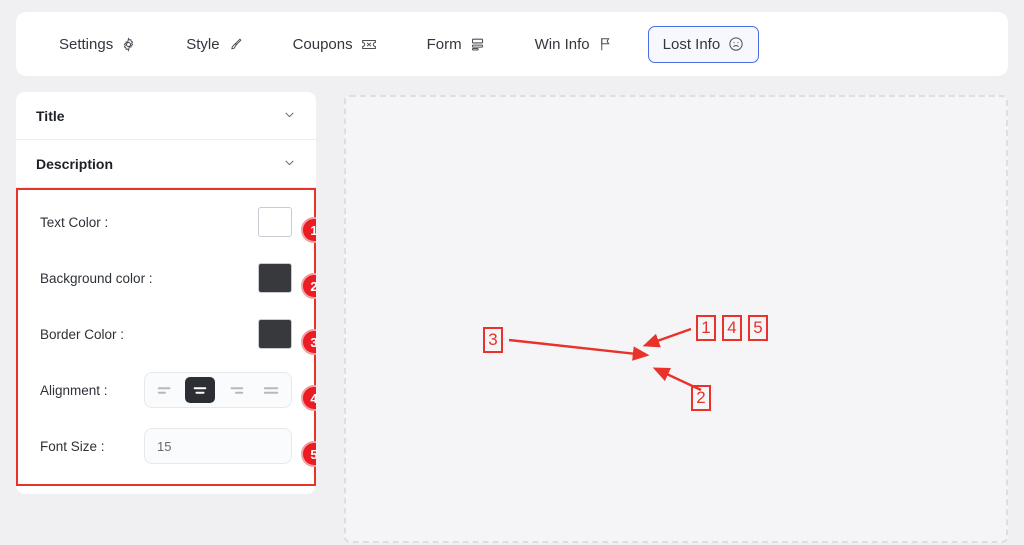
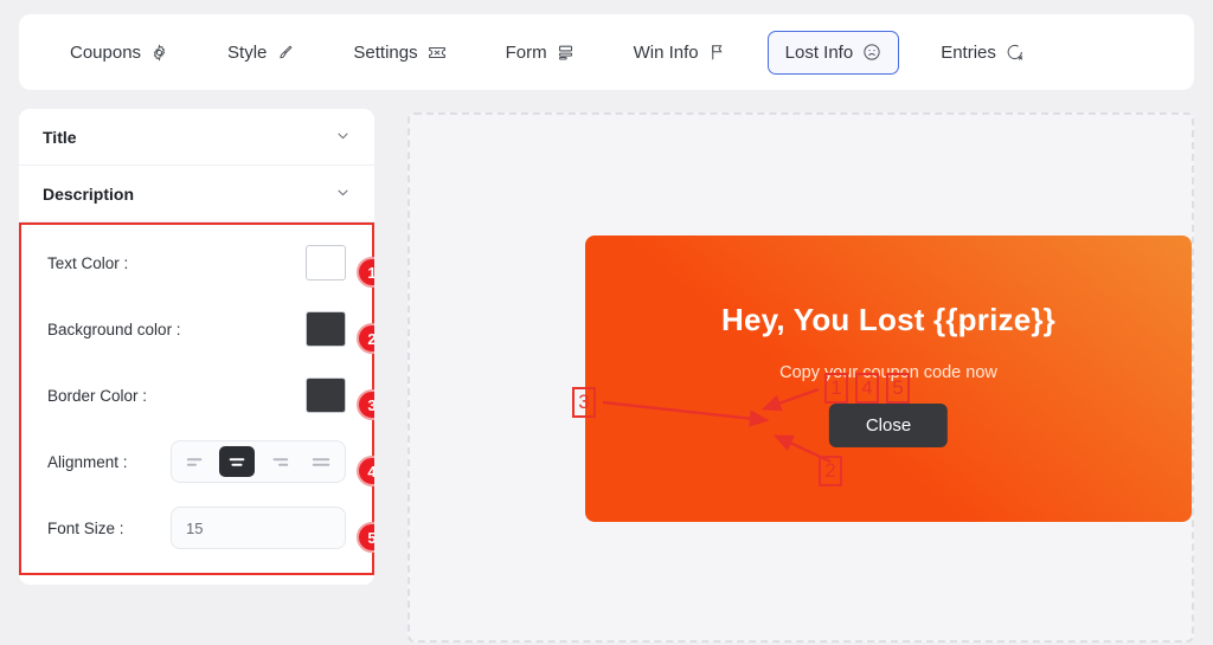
- Settings
+ Coupons
  Style
- Coupons
+ Settings
  Form
  Win Info
  Lost Info
+ Entries
  Title
  Description
  Text Color :
  Background color :
  Border Color :
  Alignment :
  Font Size :
  15
  1
  2
  3
  4
  5
+ Hey, You Lost {{prize}}
+ Copy your coupon code now
+ Close
  3
  1
  4
  5
  2
